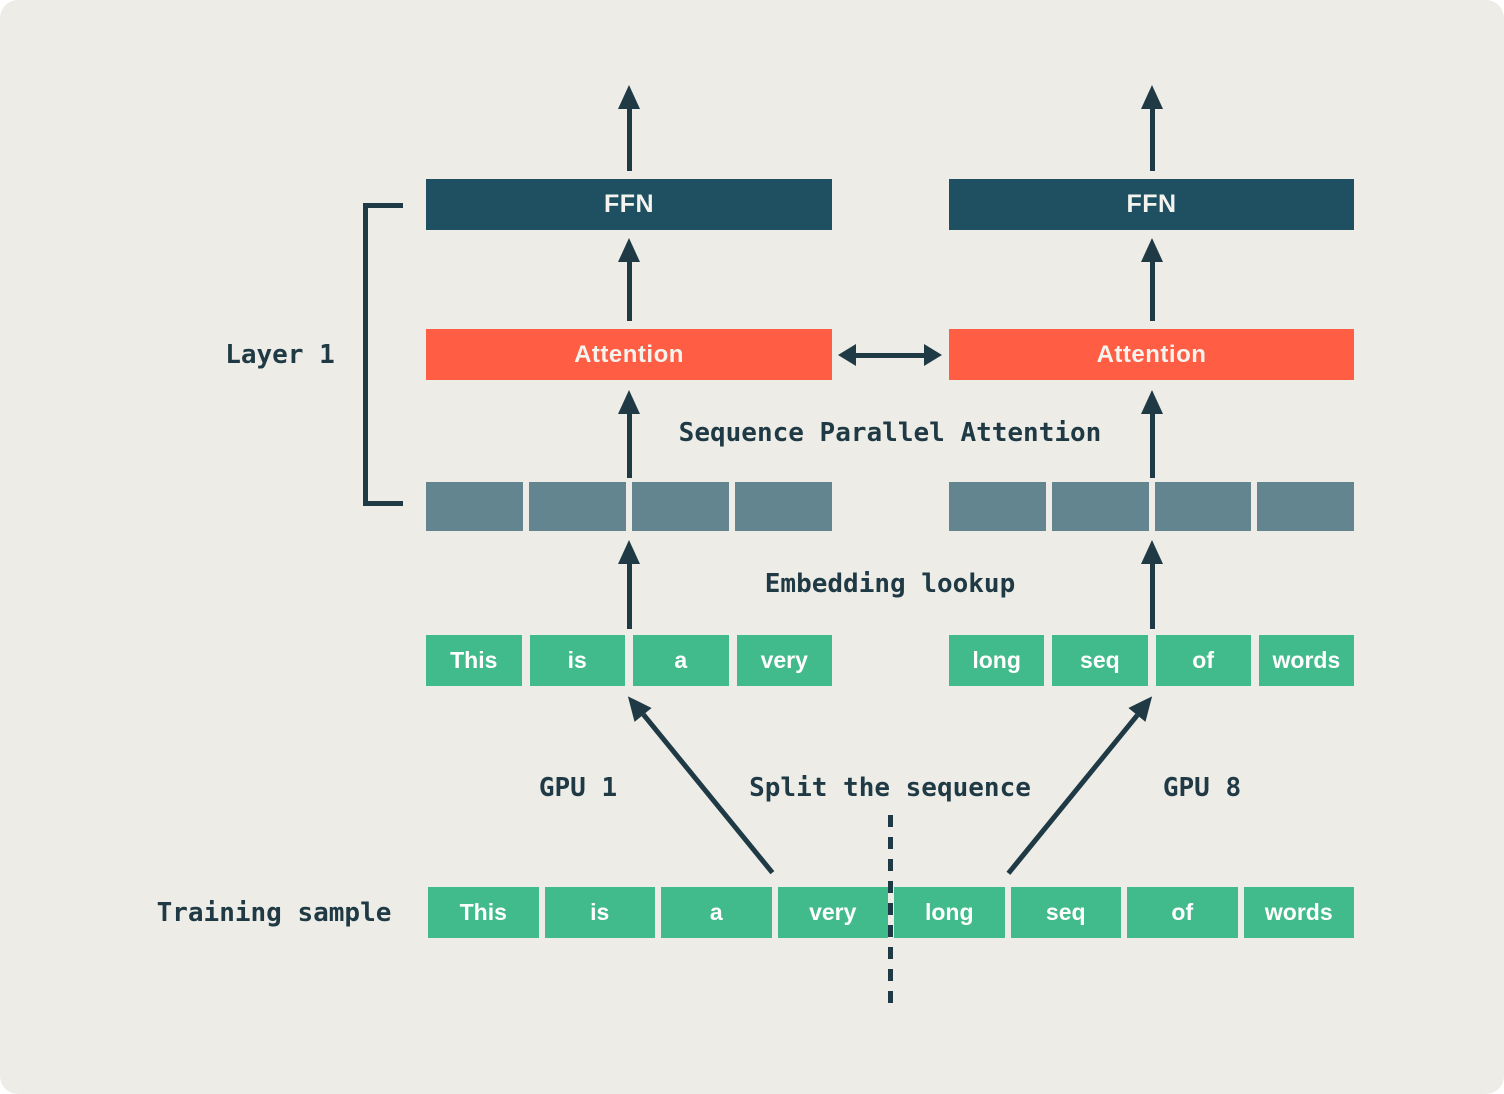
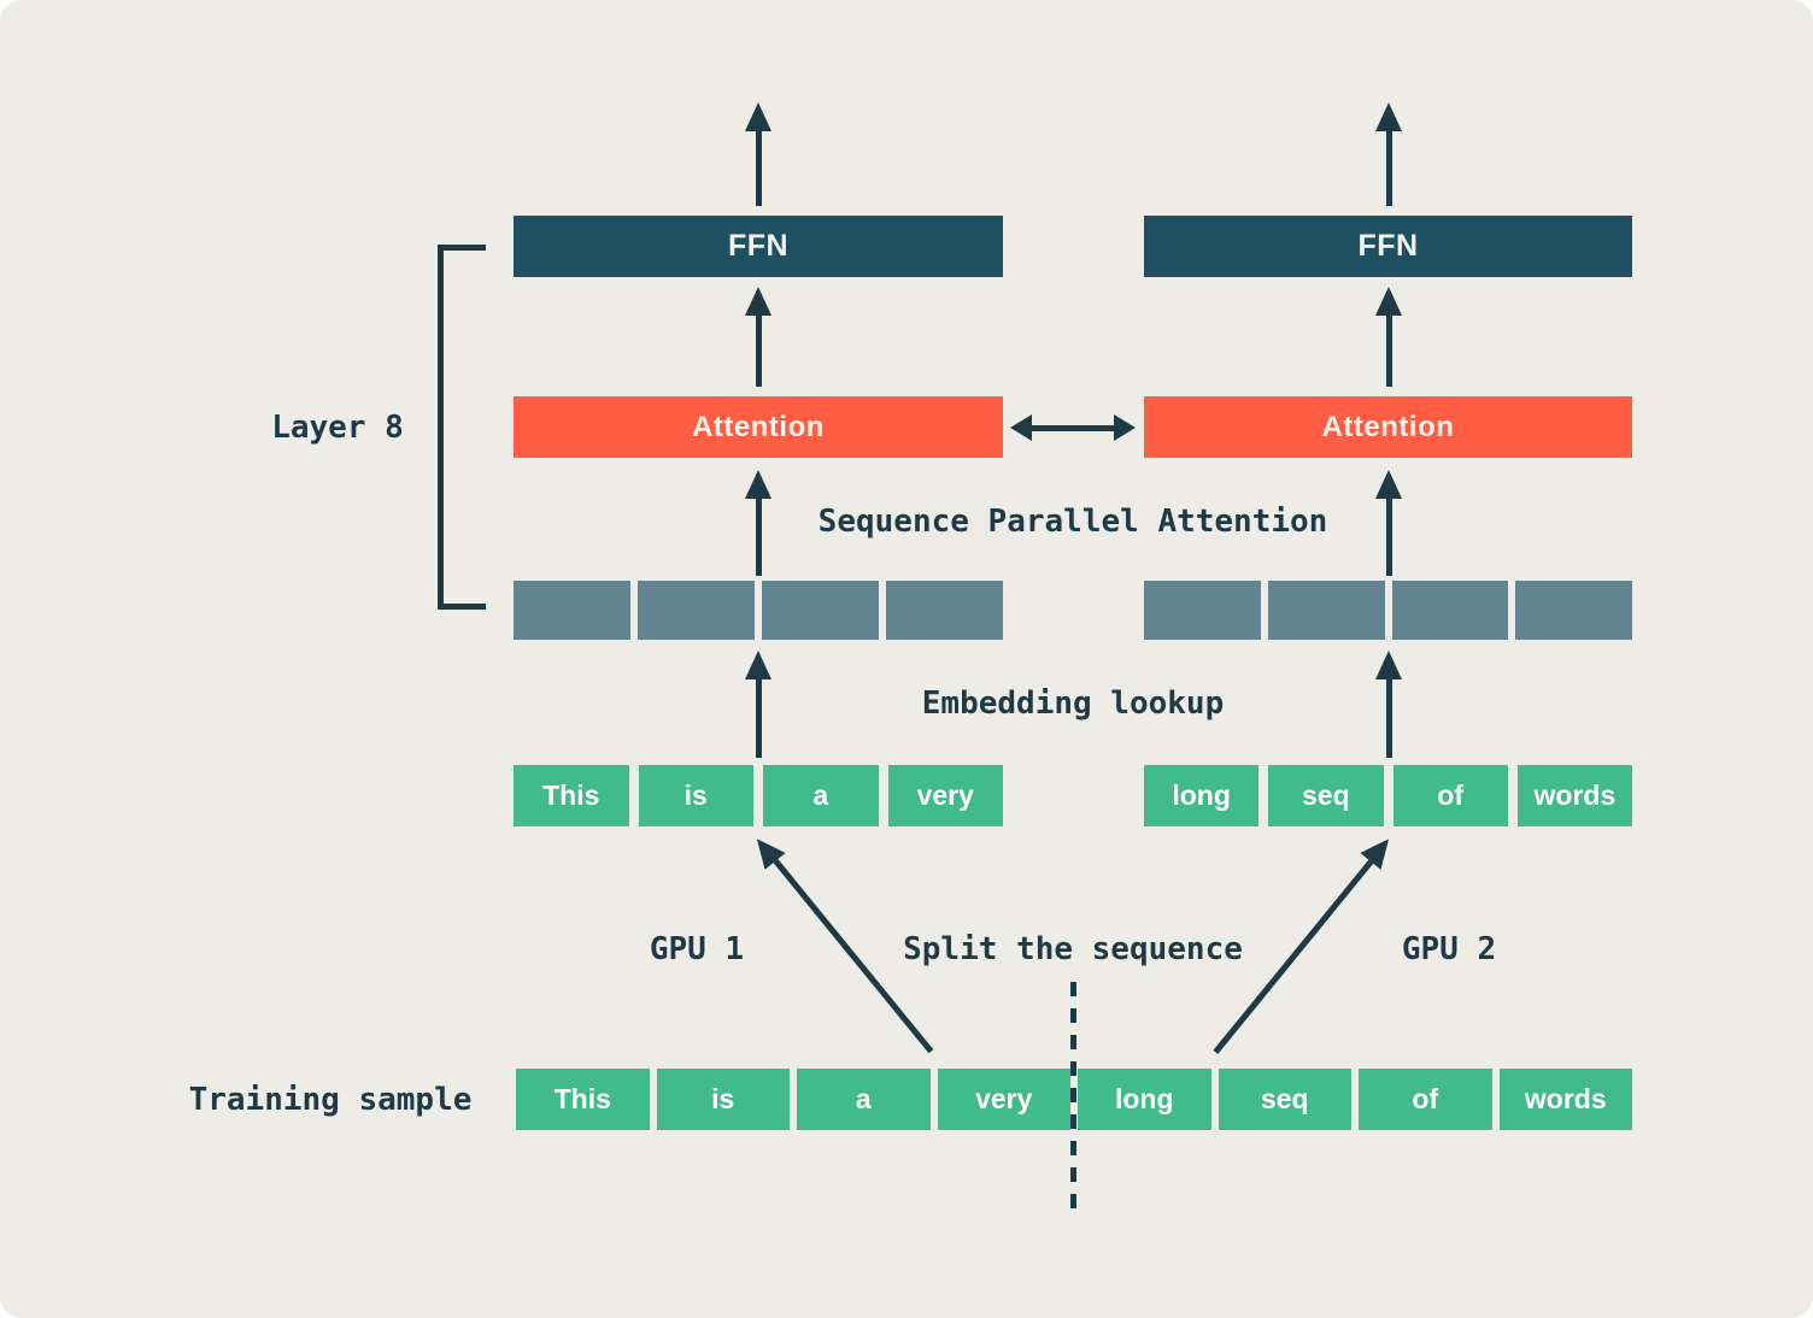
  FFN
  FFN
  Attention
  Attention
- Layer 1
+ Layer 8
  Sequence Parallel Attention
  Embedding lookup
  This
  is
  a
  very
  long
  seq
  of
  words
  GPU 1
  Split the sequence
- GPU 8
+ GPU 2
  Training sample
  This
  is
  a
  very
  long
  seq
  of
  words
